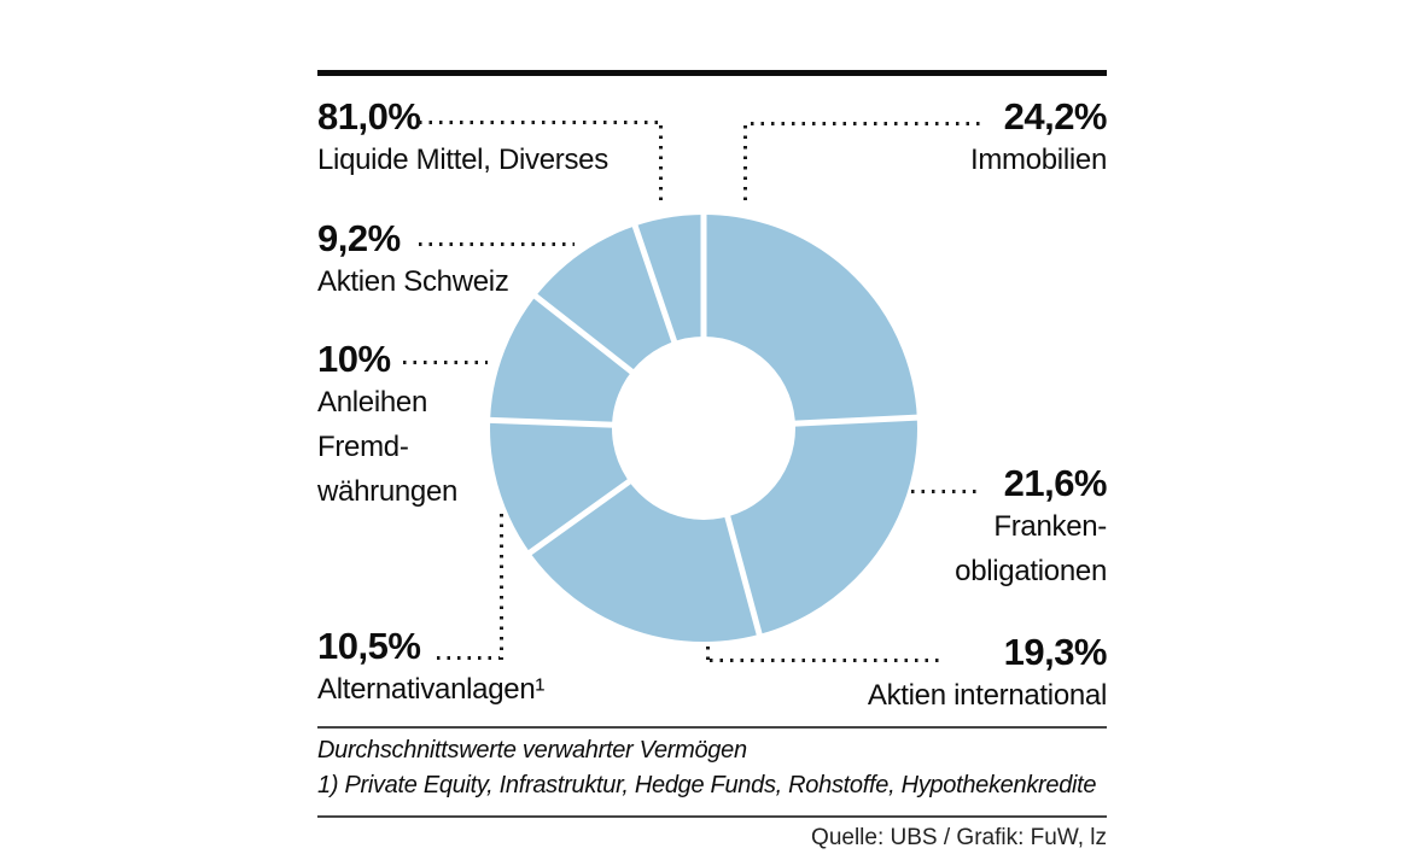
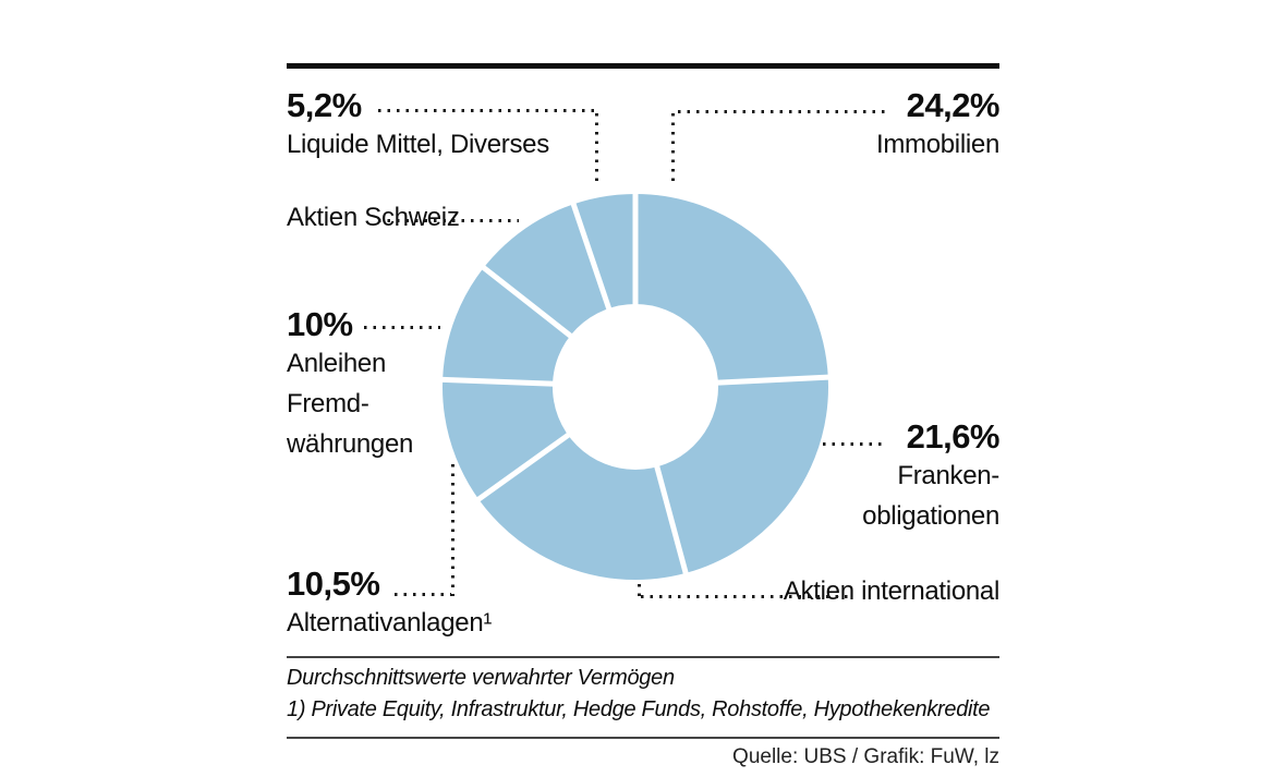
- 81,0%
+ 5,2%
  Liquide Mittel, Diverses
- 9,2%
  Aktien Schweiz
  10%
  Anleihen
  Fremd-
  währungen
  10,5%
  Alternativanlagen¹
  24,2%
  Immobilien
  21,6%
  Franken-
  obligationen
- 19,3%
  Aktien international
  Durchschnittswerte verwahrter Vermögen
  1) Private Equity, Infrastruktur, Hedge Funds, Rohstoffe, Hypothekenkredite
  Quelle: UBS / Grafik: FuW, lz
